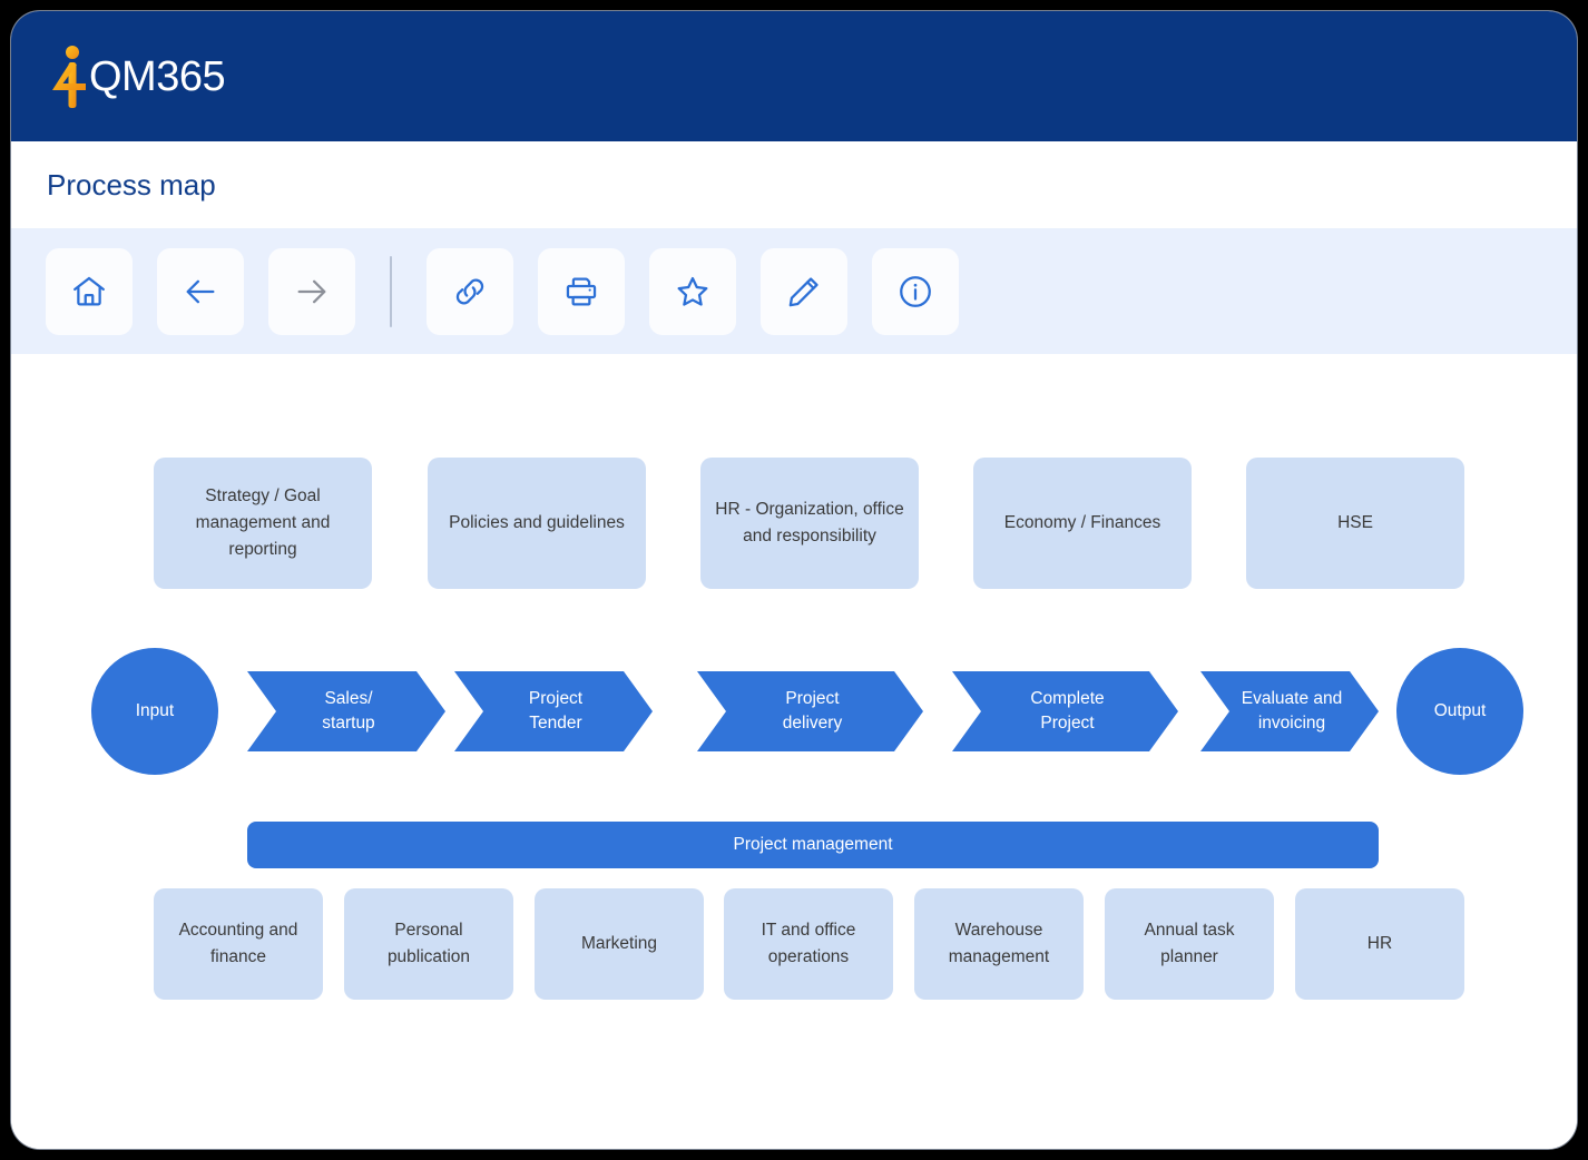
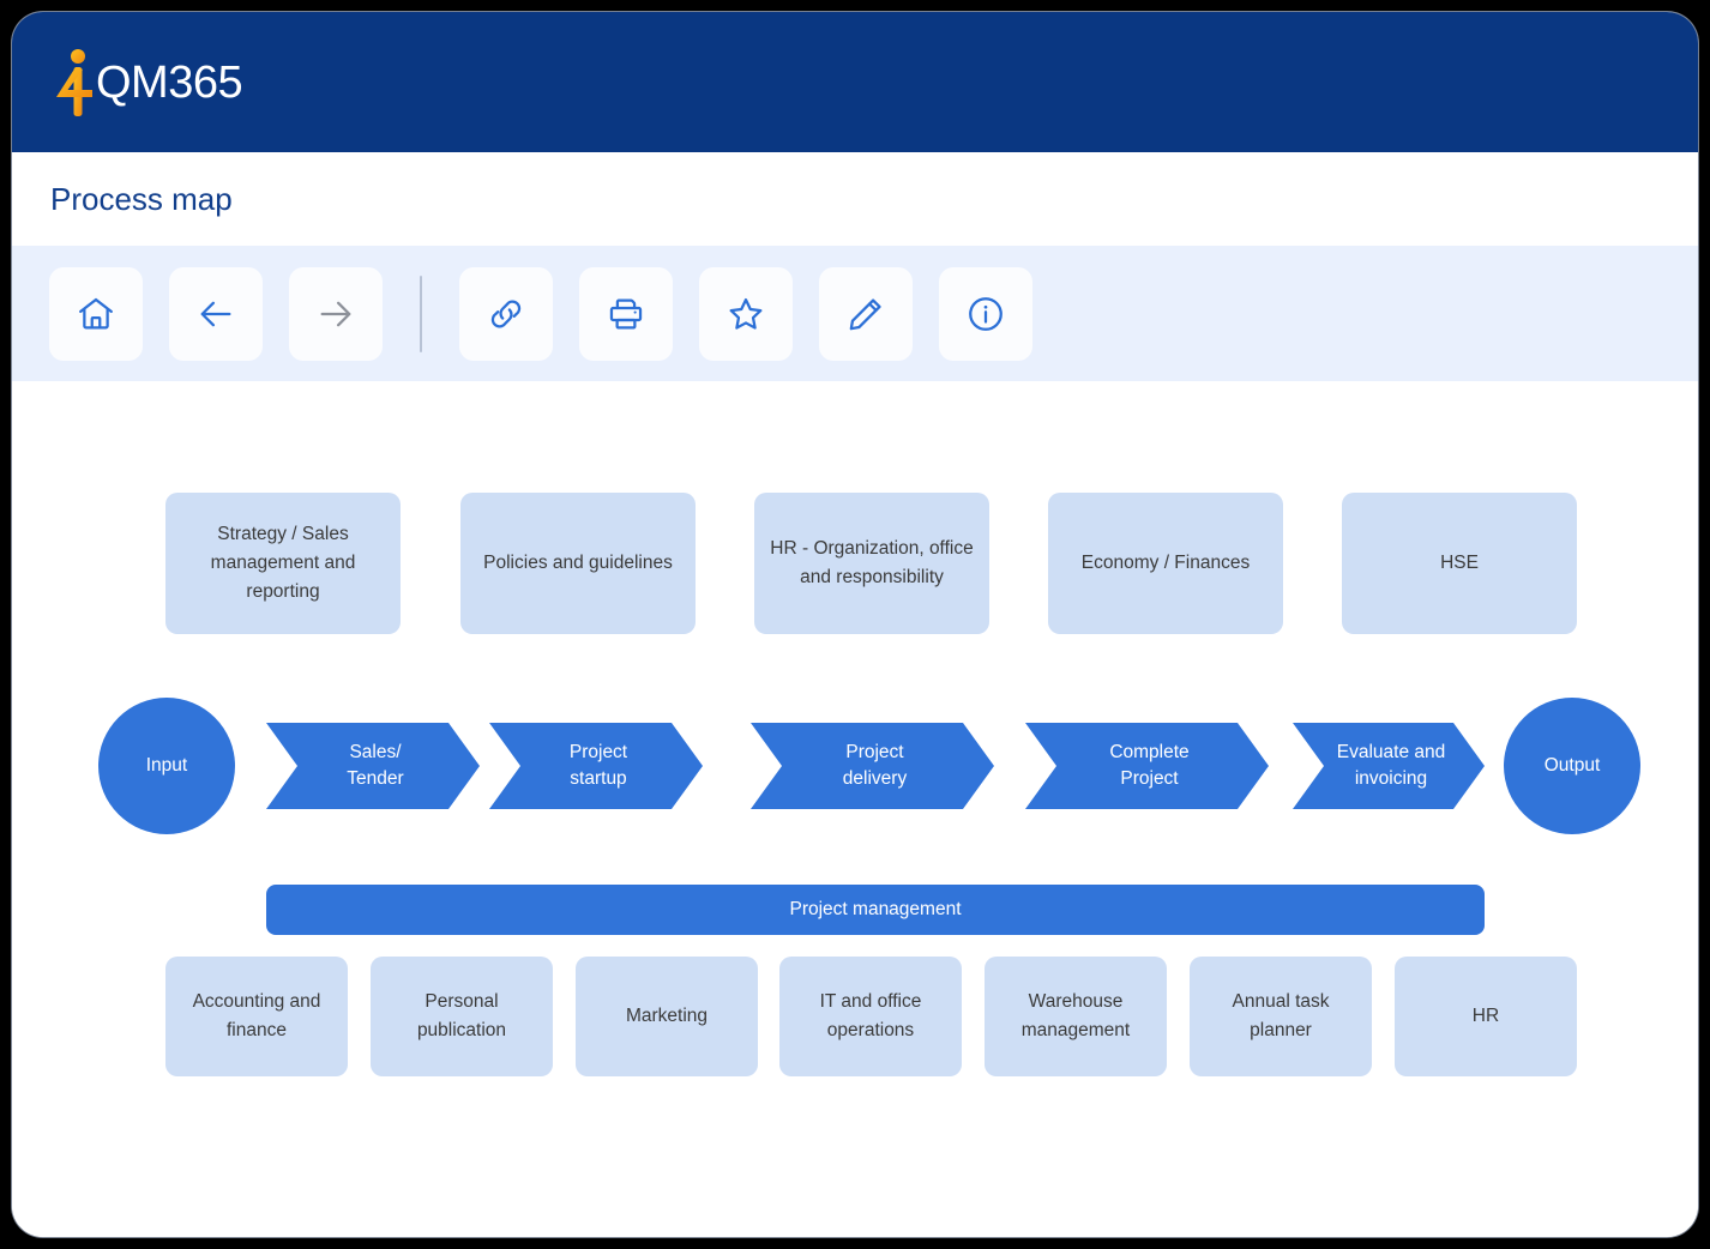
  QM365
  Process map
- Strategy / Goal management and reporting
+ Strategy / Sales management and reporting
  Policies and guidelines
  HR - Organization, office and responsibility
  Economy / Finances
  HSE
  Input
  Output
  Sales/
- startup
+ Tender
  Project
- Tender
+ startup
  Project
  delivery
  Complete
  Project
  Evaluate and
  invoicing
  Project management
  Accounting and finance
  Personal publication
  Marketing
  IT and office operations
  Warehouse management
  Annual task planner
  HR
